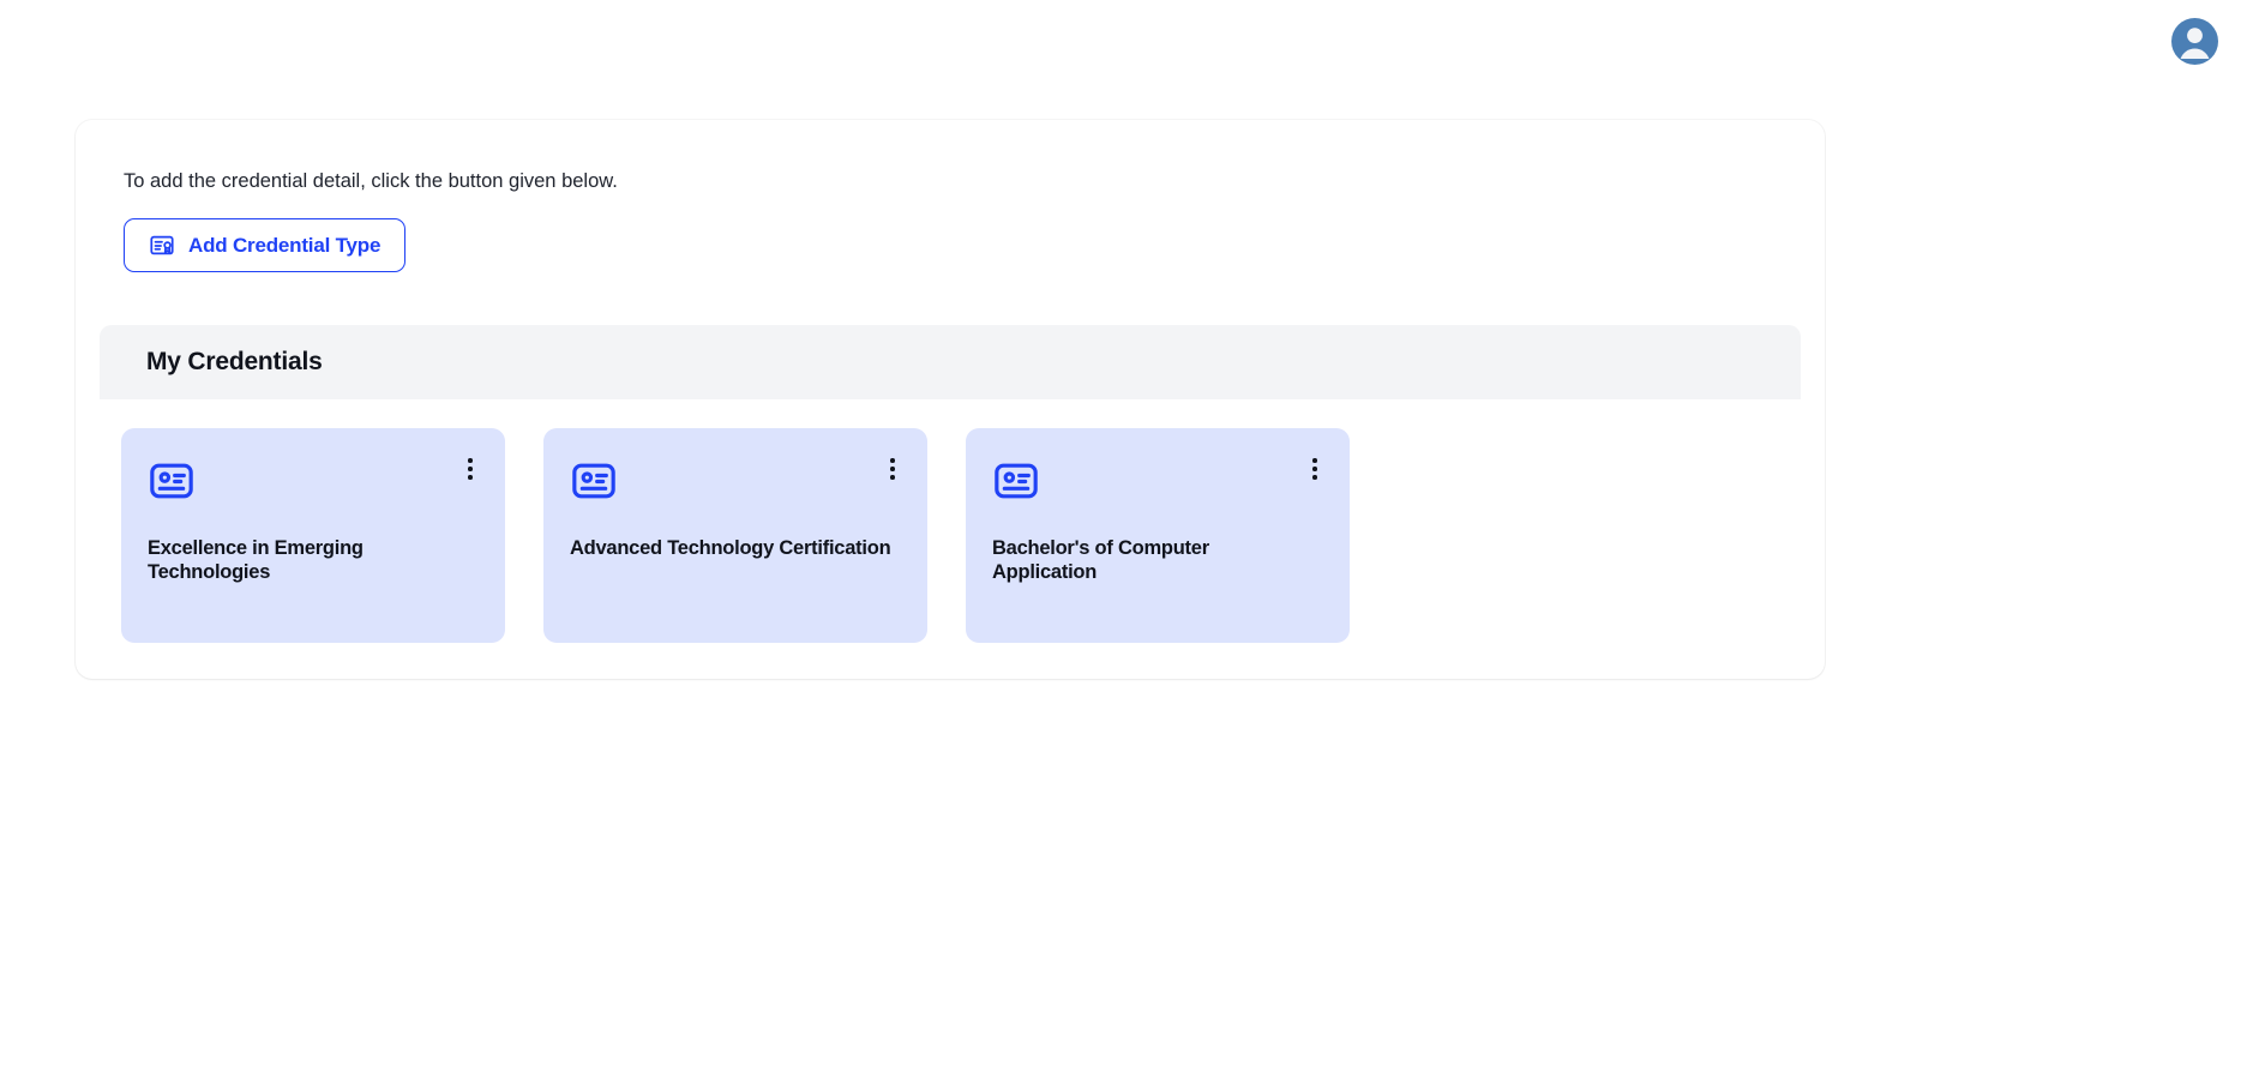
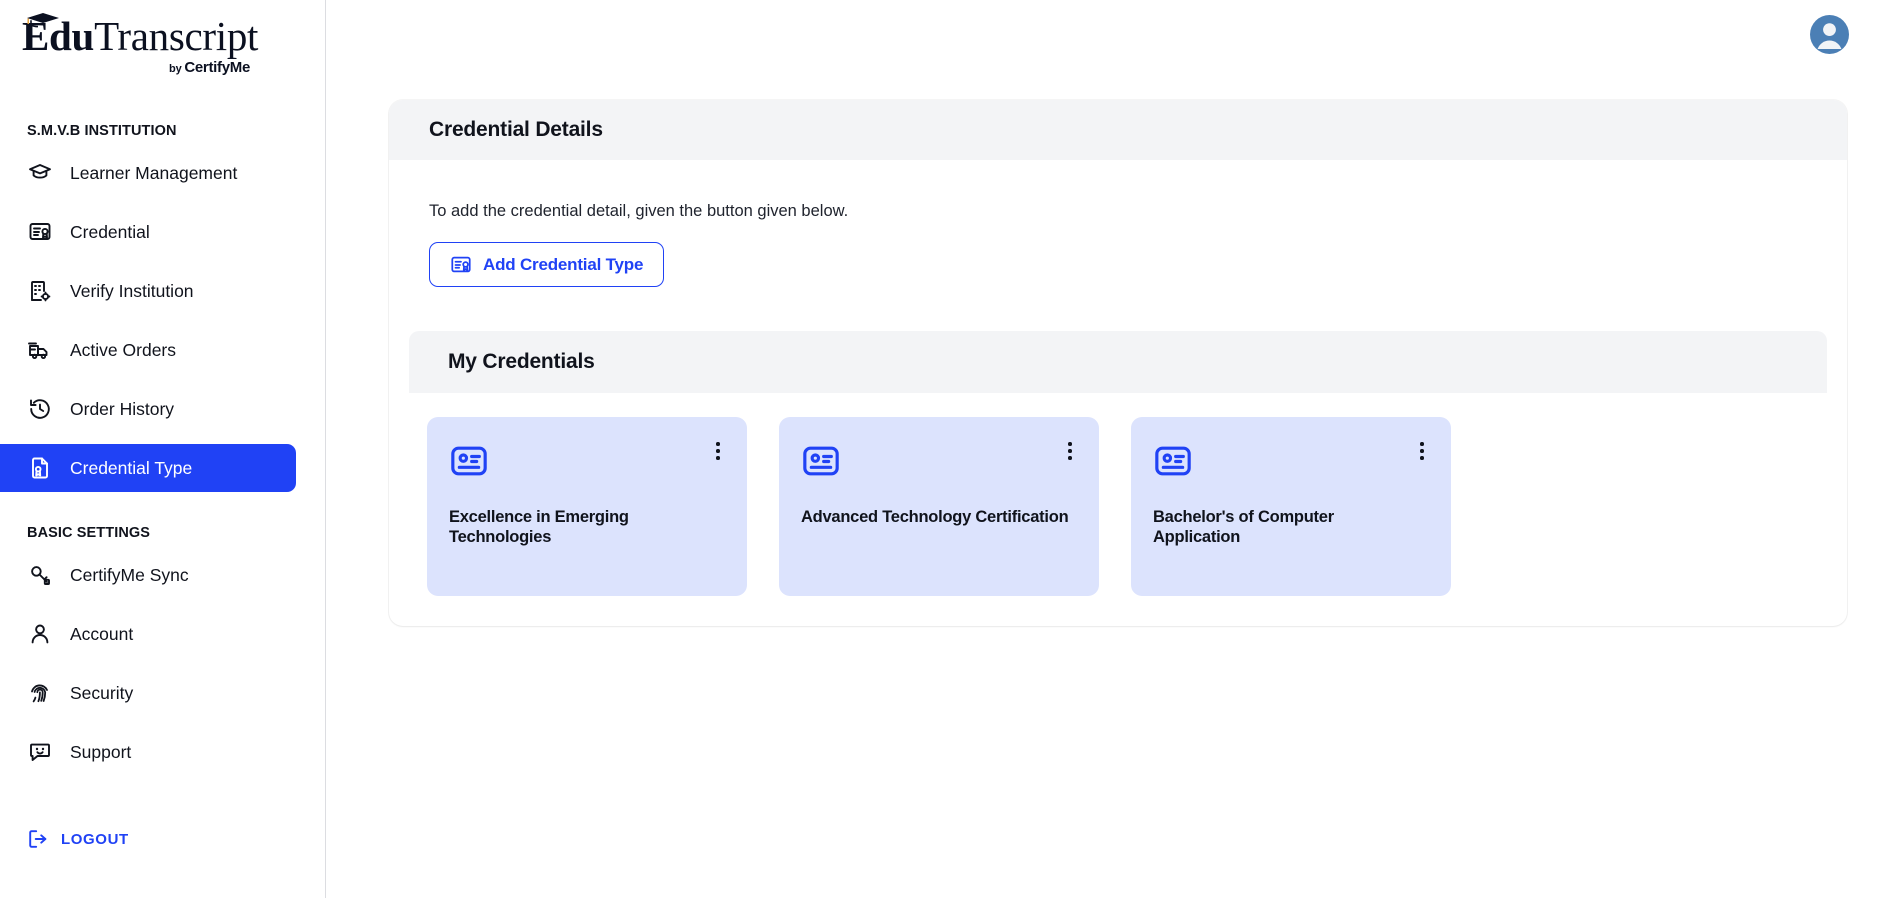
+ EduTranscript
+ by CertifyMe
+ S.M.V.B INSTITUTION
+ Learner Management
+ Credential
+ Verify Institution
+ Active Orders
+ Order History
+ Credential Type
+ BASIC SETTINGS
+ CertifyMe Sync
+ Account
+ Security
+ Support
+ LOGOUT
+ Credential Details
- To add the credential detail, click the button given below.
+ To add the credential detail, given the button given below.
  Add Credential Type
  My Credentials
  Excellence in Emerging Technologies
  Advanced Technology Certification
  Bachelor's of Computer Application
